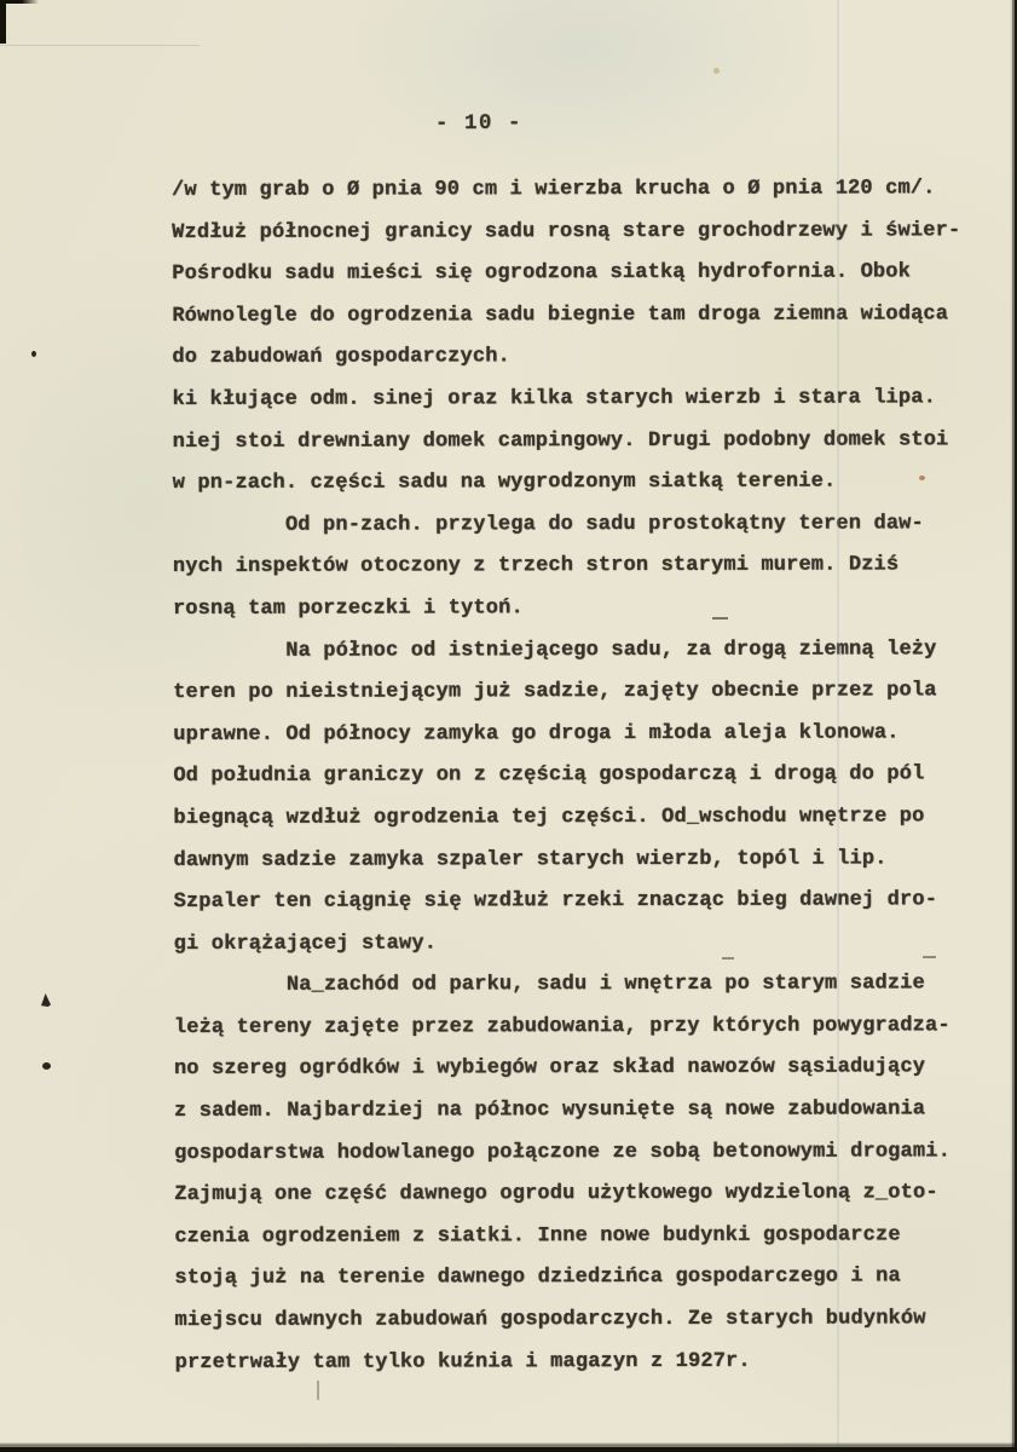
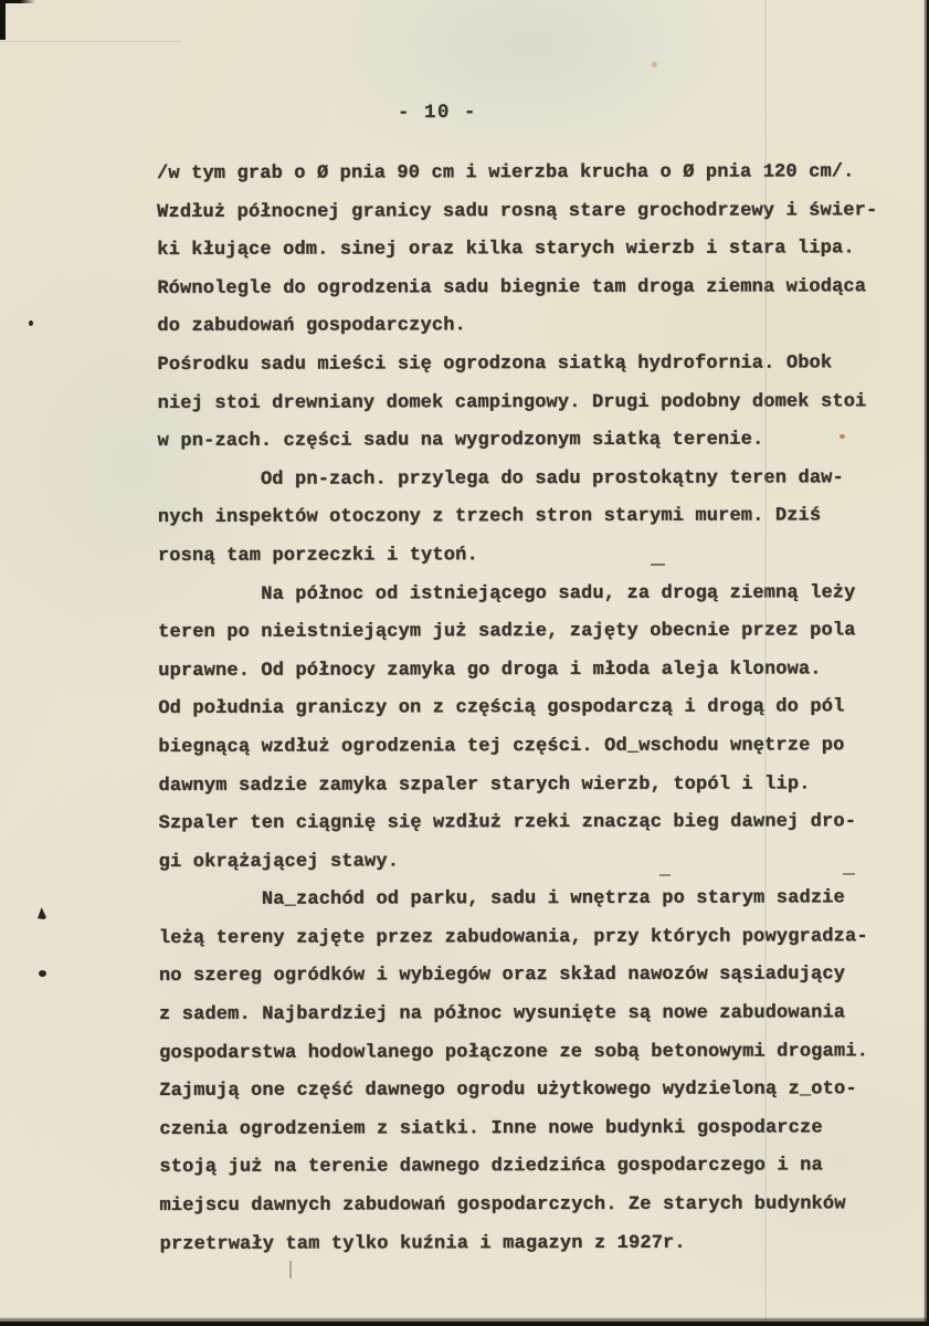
  - 10 -
  /w tym grab o Ø pnia 90 cm i wierzba krucha o Ø pnia 120 cm/.
  Wzdłuż północnej granicy sadu rosną stare grochodrzewy i świer-
- Pośrodku sadu mieści się ogrodzona siatką hydrofornia. Obok
+ ki kłujące odm. sinej oraz kilka starych wierzb i stara lipa.
  Równolegle do ogrodzenia sadu biegnie tam droga ziemna wiodąca
  do zabudowań gospodarczych.
- ki kłujące odm. sinej oraz kilka starych wierzb i stara lipa.
+ Pośrodku sadu mieści się ogrodzona siatką hydrofornia. Obok
  niej stoi drewniany domek campingowy. Drugi podobny domek stoi
  w pn-zach. części sadu na wygrodzonym siatką terenie.
  Od pn-zach. przylega do sadu prostokątny teren daw-
  nych inspektów otoczony z trzech stron starymi murem. Dziś
  rosną tam porzeczki i tytoń.
  Na północ od istniejącego sadu, za drogą ziemną leży
  teren po nieistniejącym już sadzie, zajęty obecnie przez pola
  uprawne. Od północy zamyka go droga i młoda aleja klonowa.
  Od południa graniczy on z częścią gospodarczą i drogą do pól
  biegnącą wzdłuż ogrodzenia tej części. Od_wschodu wnętrze po
  dawnym sadzie zamyka szpaler starych wierzb, topól i lip.
  Szpaler ten ciągnię się wzdłuż rzeki znacząc bieg dawnej dro-
  gi okrążającej stawy.
  Na_zachód od parku, sadu i wnętrza po starym sadzie
  leżą tereny zajęte przez zabudowania, przy których powygradza-
  no szereg ogródków i wybiegów oraz skład nawozów sąsiadujący
  z sadem. Najbardziej na północ wysunięte są nowe zabudowania
  gospodarstwa hodowlanego połączone ze sobą betonowymi drogami.
  Zajmują one część dawnego ogrodu użytkowego wydzieloną z_oto-
  czenia ogrodzeniem z siatki. Inne nowe budynki gospodarcze
  stoją już na terenie dawnego dziedzińca gospodarczego i na
  miejscu dawnych zabudowań gospodarczych. Ze starych budynków
  przetrwały tam tylko kuźnia i magazyn z 1927r.
